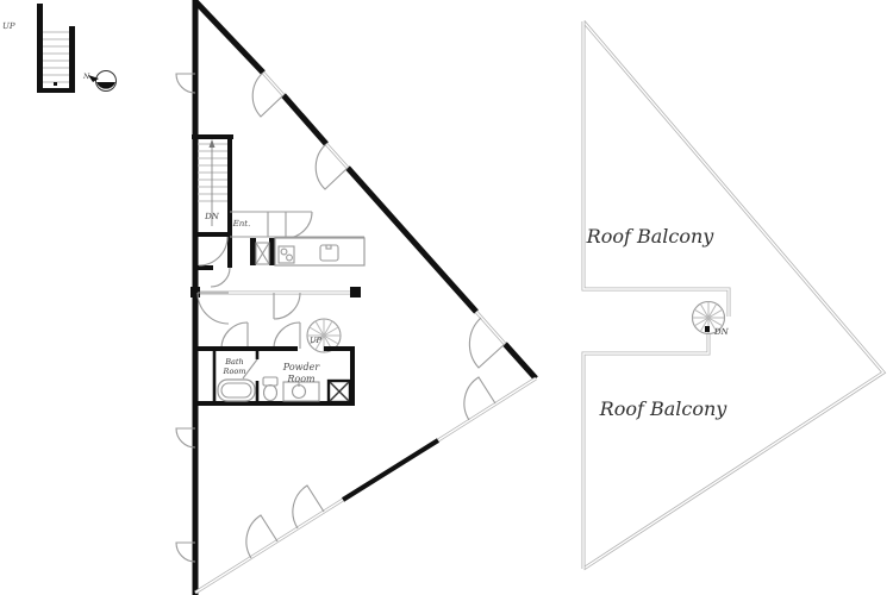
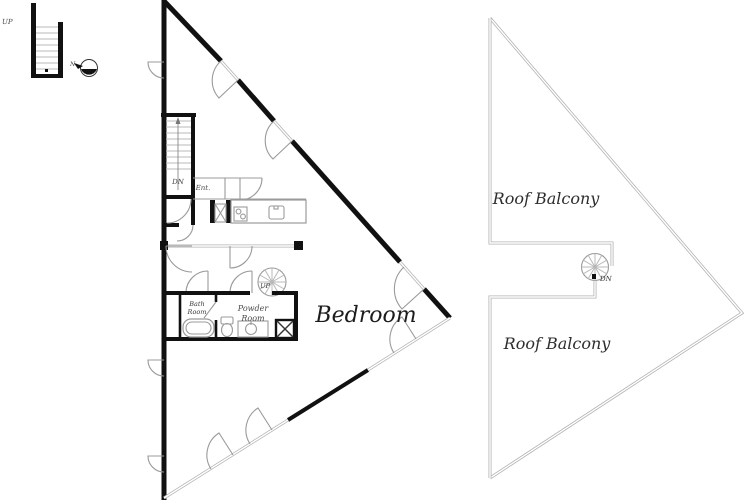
  UP
  DN
  Ent.
  UP
  Bath
  Room
  Powder
  Room
+ Bedroom
  DN
  Roof Balcony
  Roof Balcony
